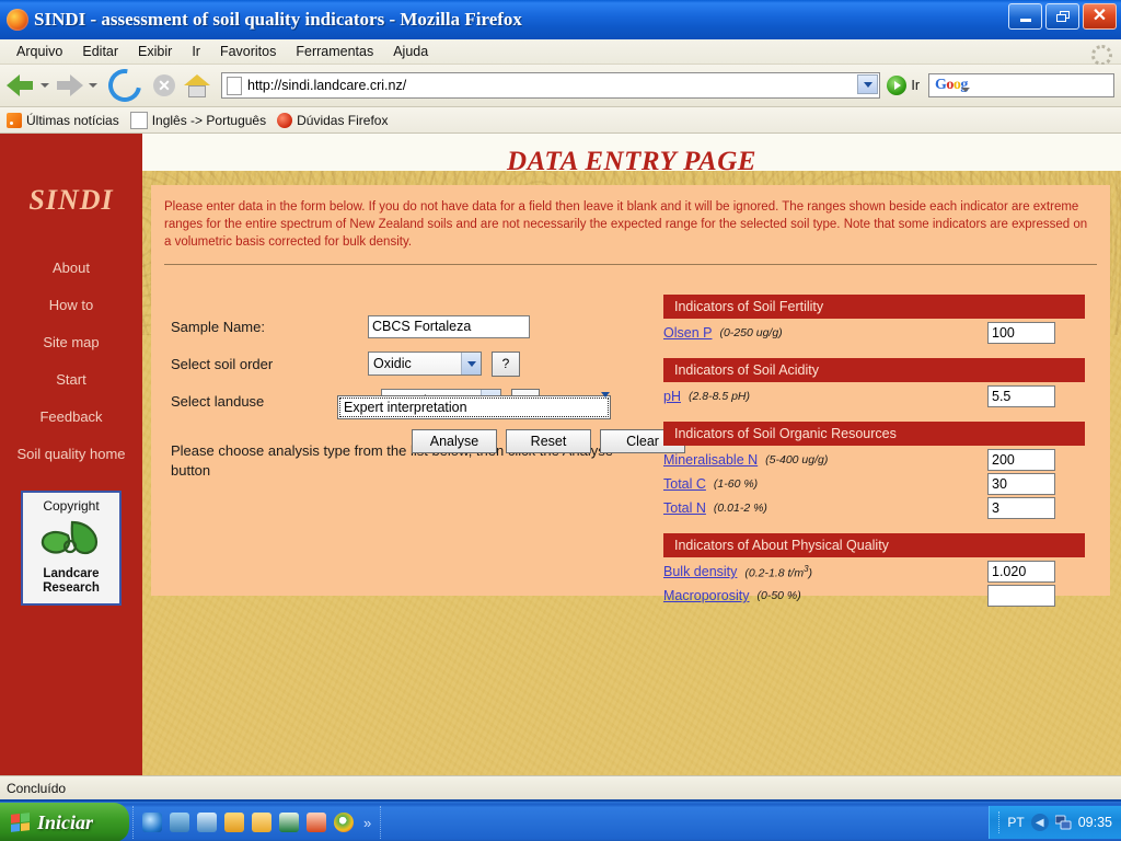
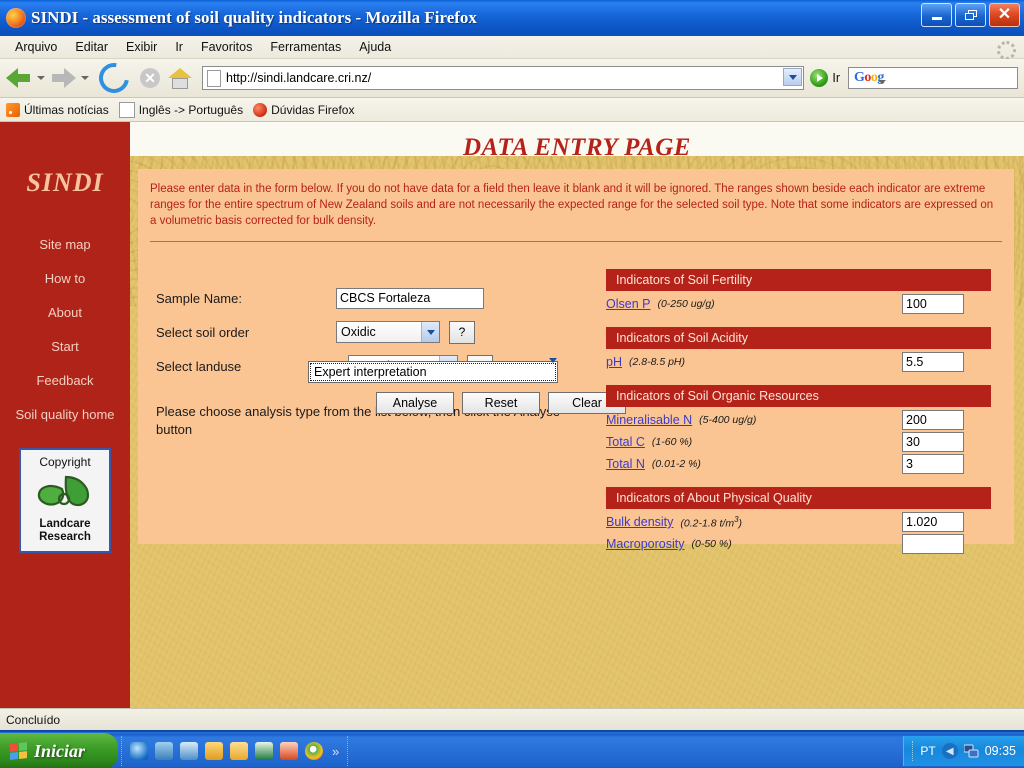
  SINDI - assessment of soil quality indicators - Mozilla Firefox
  ✕
  Arquivo
  Editar
  Exibir
  Ir
  Favoritos
  Ferramentas
  Ajuda
  ✕
  http://sindi.landcare.cri.nz/
  Ir
  Goog
  Últimas notícias
  Inglês -> Português
  Dúvidas Firefox
  SINDI
- About
+ Site map
  How to
- Site map
+ About
  Start
  Feedback
  Soil quality home
  Copyright
  Landcare
  Research
  DATA ENTRY PAGE
  Please enter data in the form below. If you do not have data for a field then leave it blank and it will be ignored. The ranges shown beside each indicator are extreme ranges for the entire spectrum of New Zealand soils and are not necessarily the expected range for the selected soil type. Note that some indicators are expressed on a volumetric basis corrected for bulk density.
  Sample Name:
  CBCS Fortaleza
  Select soil order
  Oxidic
  ?
  Select landuse
  Expert interpretation
  Analyse
  Reset
  Clear
  Indicators of Soil Fertility
  Olsen P
  (0-250 ug/g)
  100
  Indicators of Soil Acidity
  pH
  (2.8-8.5 pH)
  5.5
  Indicators of Soil Organic Resources
  Mineralisable N
  (5-400 ug/g)
  200
  Total C
  (1-60 %)
  30
  Total N
  (0.01-2 %)
  3
  Indicators of About Physical Quality
  Bulk density
  (0.2-1.8 t/m3)
  1.020
  Macroporosity
  (0-50 %)
  Concluído
  Iniciar
  »
  PT
  ◀
  09:35
